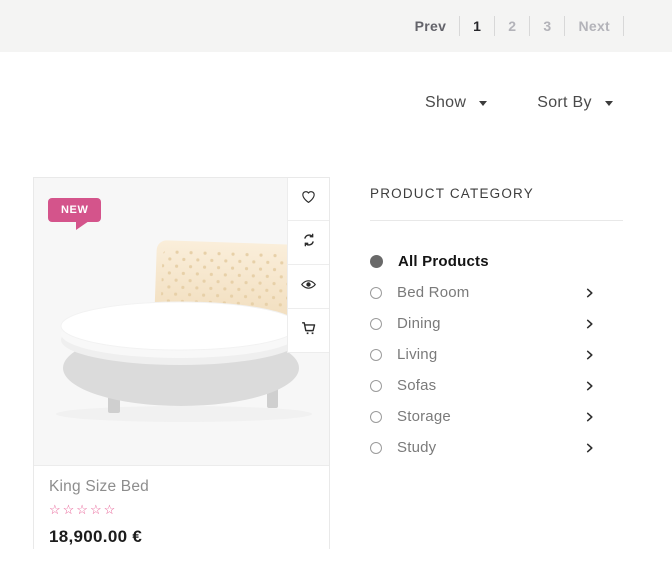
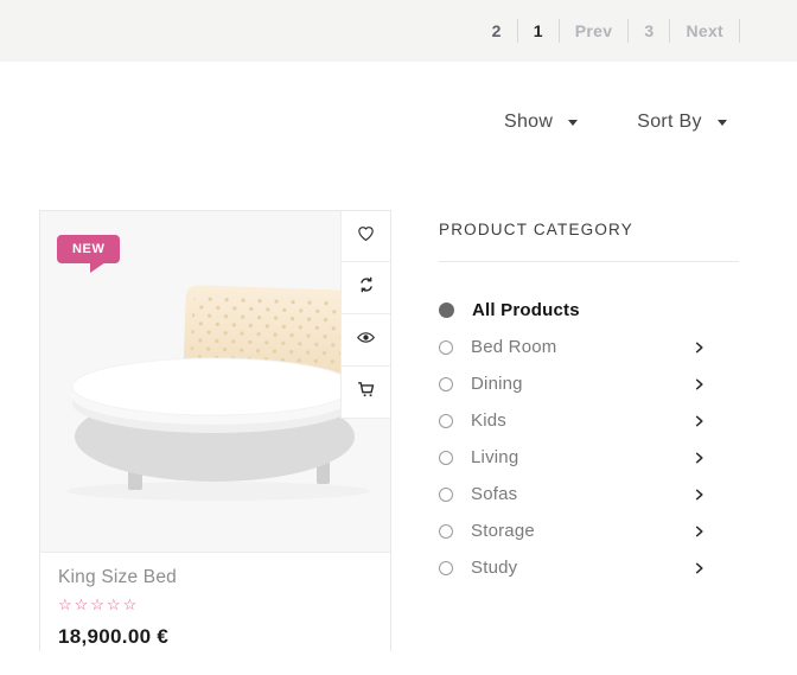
- Prev
+ 2
  1
- 2
+ Prev
  3
  Next
  Show
  Sort By
  NEW
  King Size Bed
  ☆☆☆☆☆
  18,900.00 €
  PRODUCT CATEGORY
  All Products
  Bed Room
  Dining
+ Kids
  Living
  Sofas
  Storage
  Study
